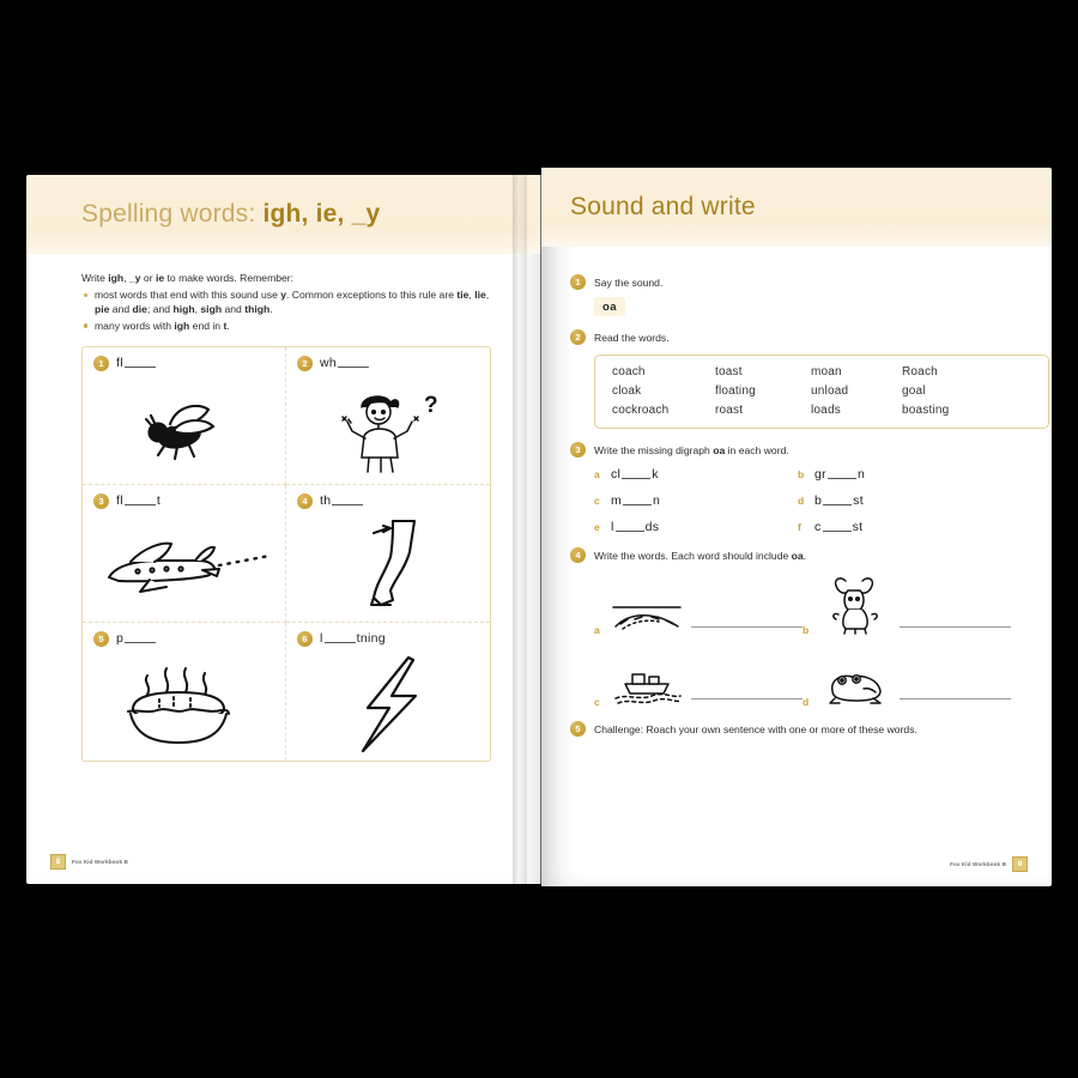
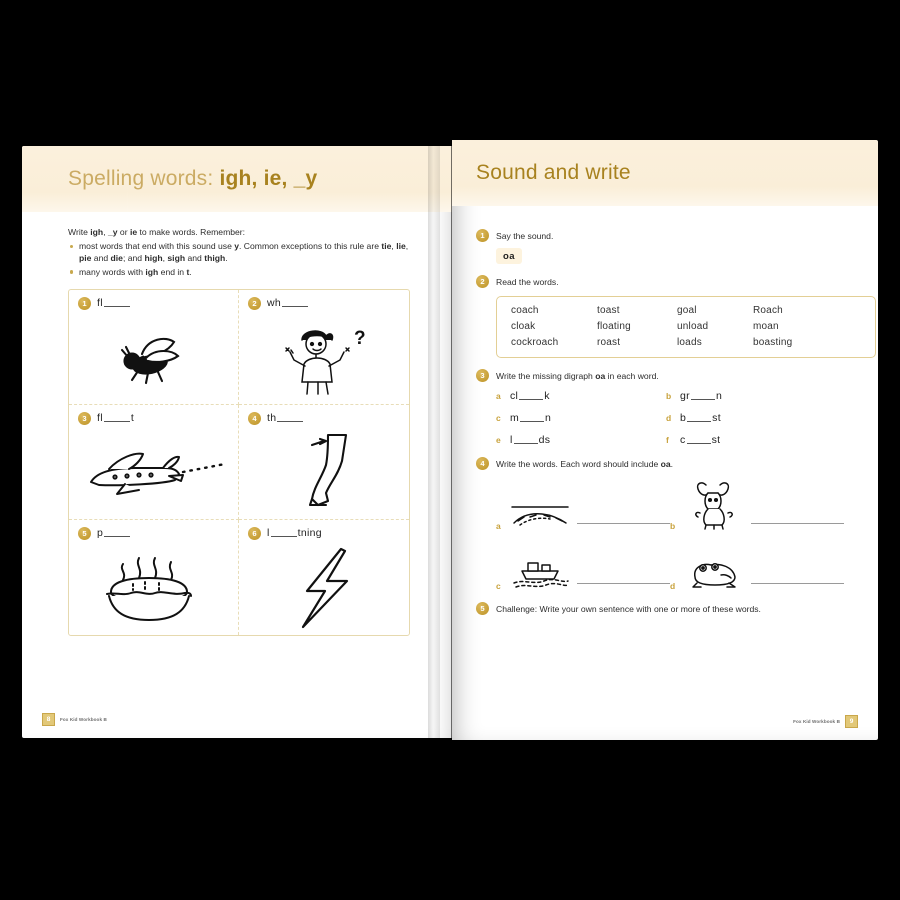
  Spelling words: igh, ie, _y
  Write igh, _y or ie to make words. Remember:
  most words that end with this sound use y. Common exceptions to this rule are tie, lie, pie and die; and high, sigh and thigh.
  many words with igh end in t.
  1
  fl
  2
  wh
  ?
  3
  fl t
  4
  th
  5
  p
  6
  l tning
  Sound and write
  1
  Say the sound.
  oa
  2
  Read the words.
  coach
  toast
- moan
+ goal
  Roach
  cloak
  floating
  unload
- goal
+ moan
  cockroach
  roast
  loads
  boasting
  3
  Write the missing digraph oa in each word.
  a
  cl k
  b
  gr n
  c
  m n
  d
  b st
  e
  l ds
  f
  c st
  4
  Write the words. Each word should include oa.
  a
  b
  c
  d
  5
- Challenge: Roach your own sentence with one or more of these words.
+ Challenge: Write your own sentence with one or more of these words.
